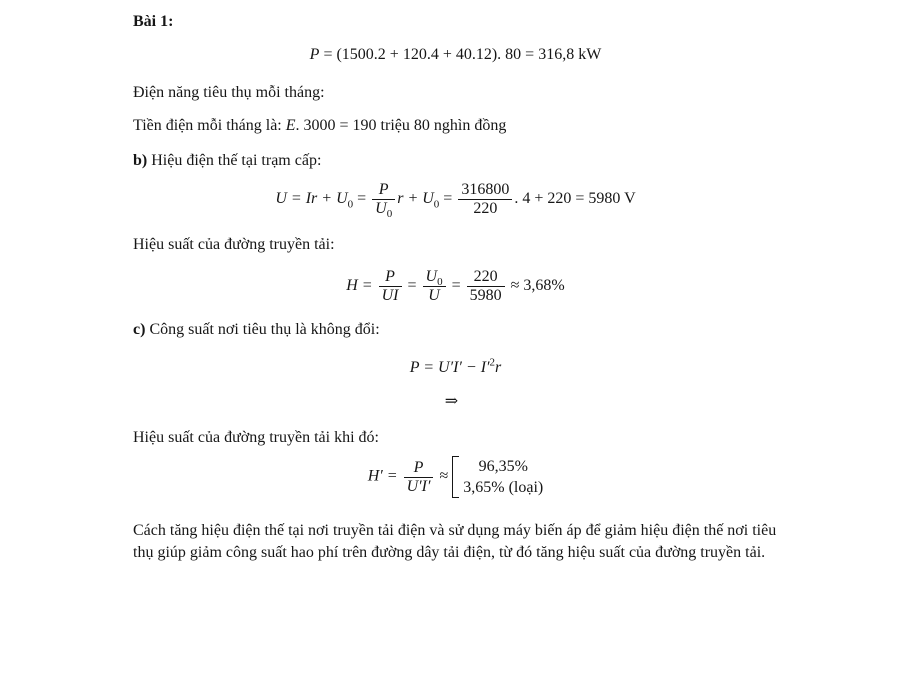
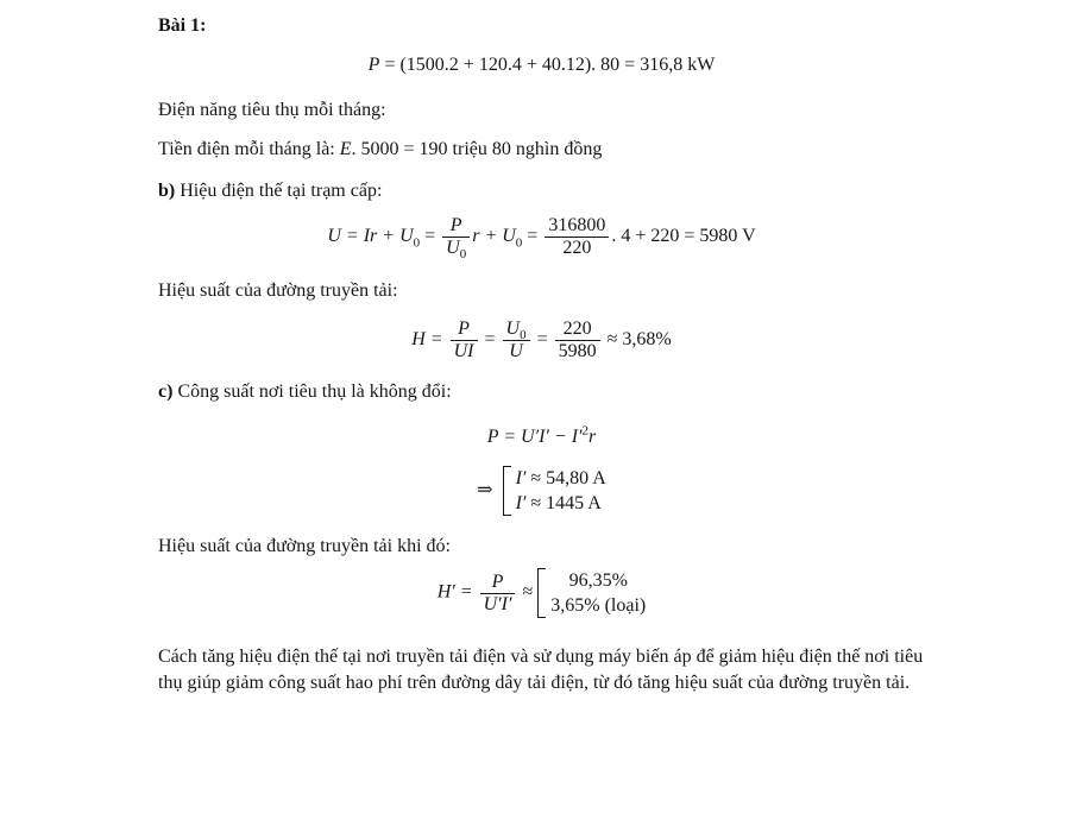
  Bài 1:
  P = (1500.2 + 120.4 + 40.12). 80 = 316,8 kW
  Điện năng tiêu thụ mỗi tháng:
- Tiền điện mỗi tháng là: E. 3000 = 190 triệu 80 nghìn đồng
+ Tiền điện mỗi tháng là: E. 5000 = 190 triệu 80 nghìn đồng
  b) Hiệu điện thế tại trạm cấp:
  U = Ir + U0 =
  P
  U0
  r + U0 =
  316800
  220
  . 4 + 220 = 5980 V
  Hiệu suất của đường truyền tải:
  H =
  P
  UI
  =
  U0
  U
  =
  220
  5980
  ≈ 3,68%
  c) Công suất nơi tiêu thụ là không đổi:
  P = U′I′ − I′2r
  ⇒
+ I′ ≈ 54,80 A
+ I′ ≈ 1445 A
  Hiệu suất của đường truyền tải khi đó:
  H′ =
  P
  U′I′
  ≈
  96,35%
  3,65% (loại)
  Cách tăng hiệu điện thế tại nơi truyền tải điện và sử dụng máy biến áp để giảm hiệu điện thế nơi tiêu thụ giúp giảm công suất hao phí trên đường dây tải điện, từ đó tăng hiệu suất của đường truyền tải.
